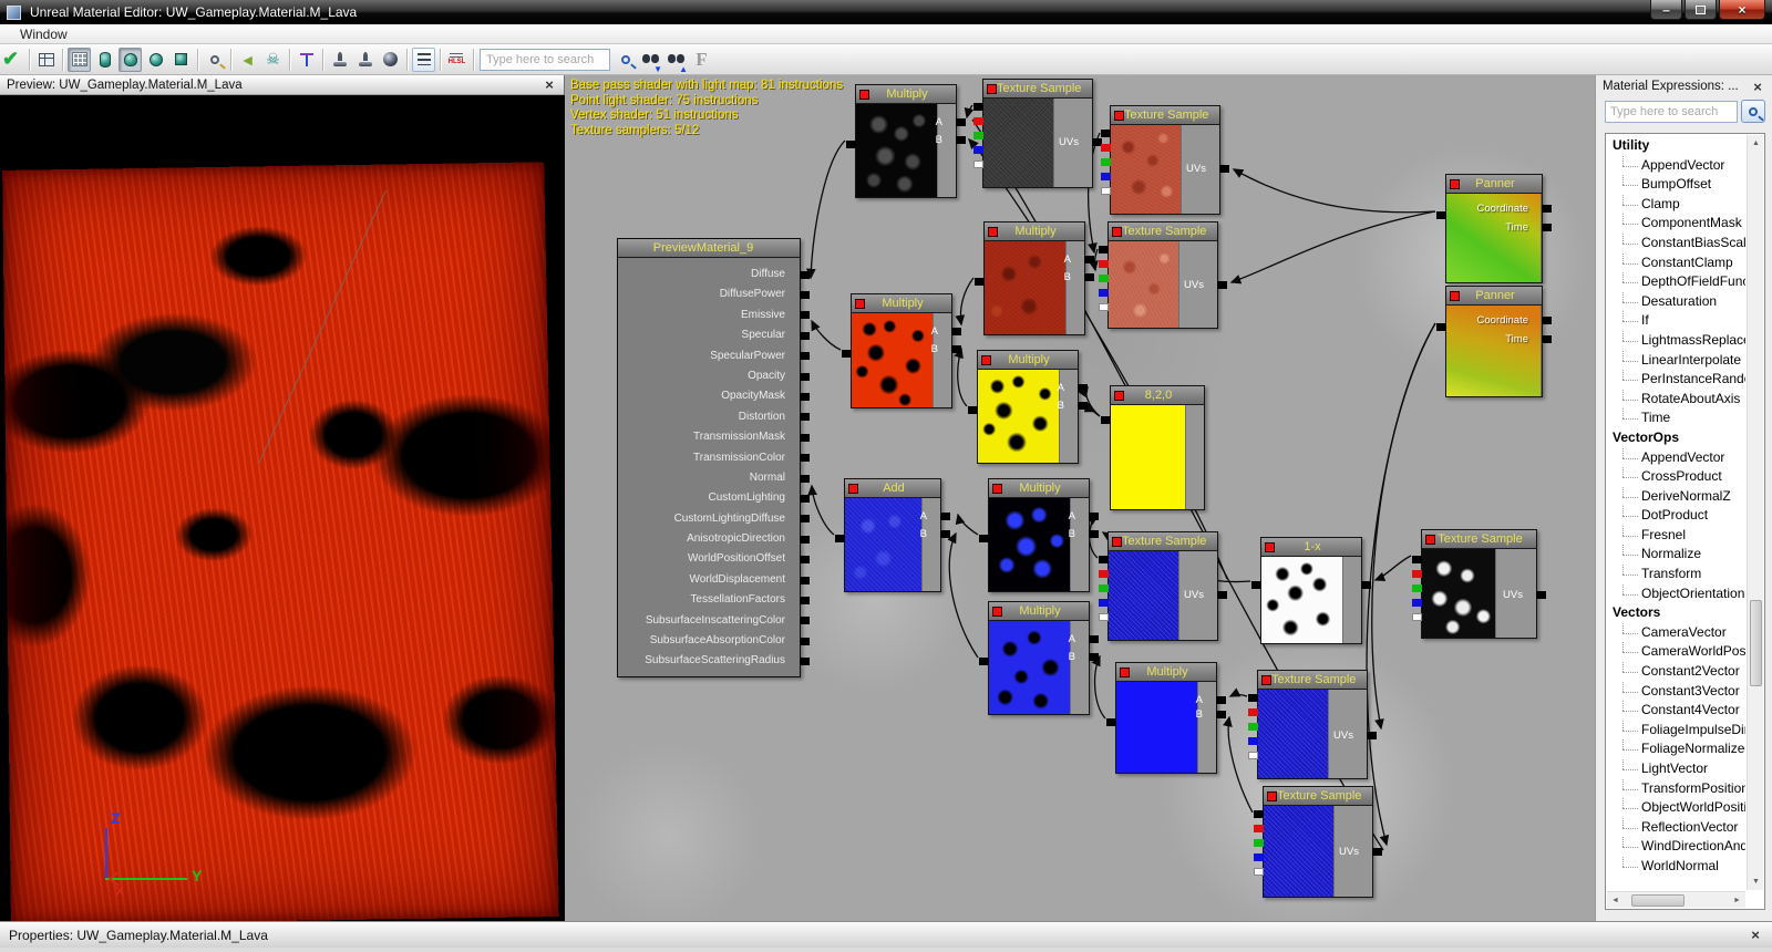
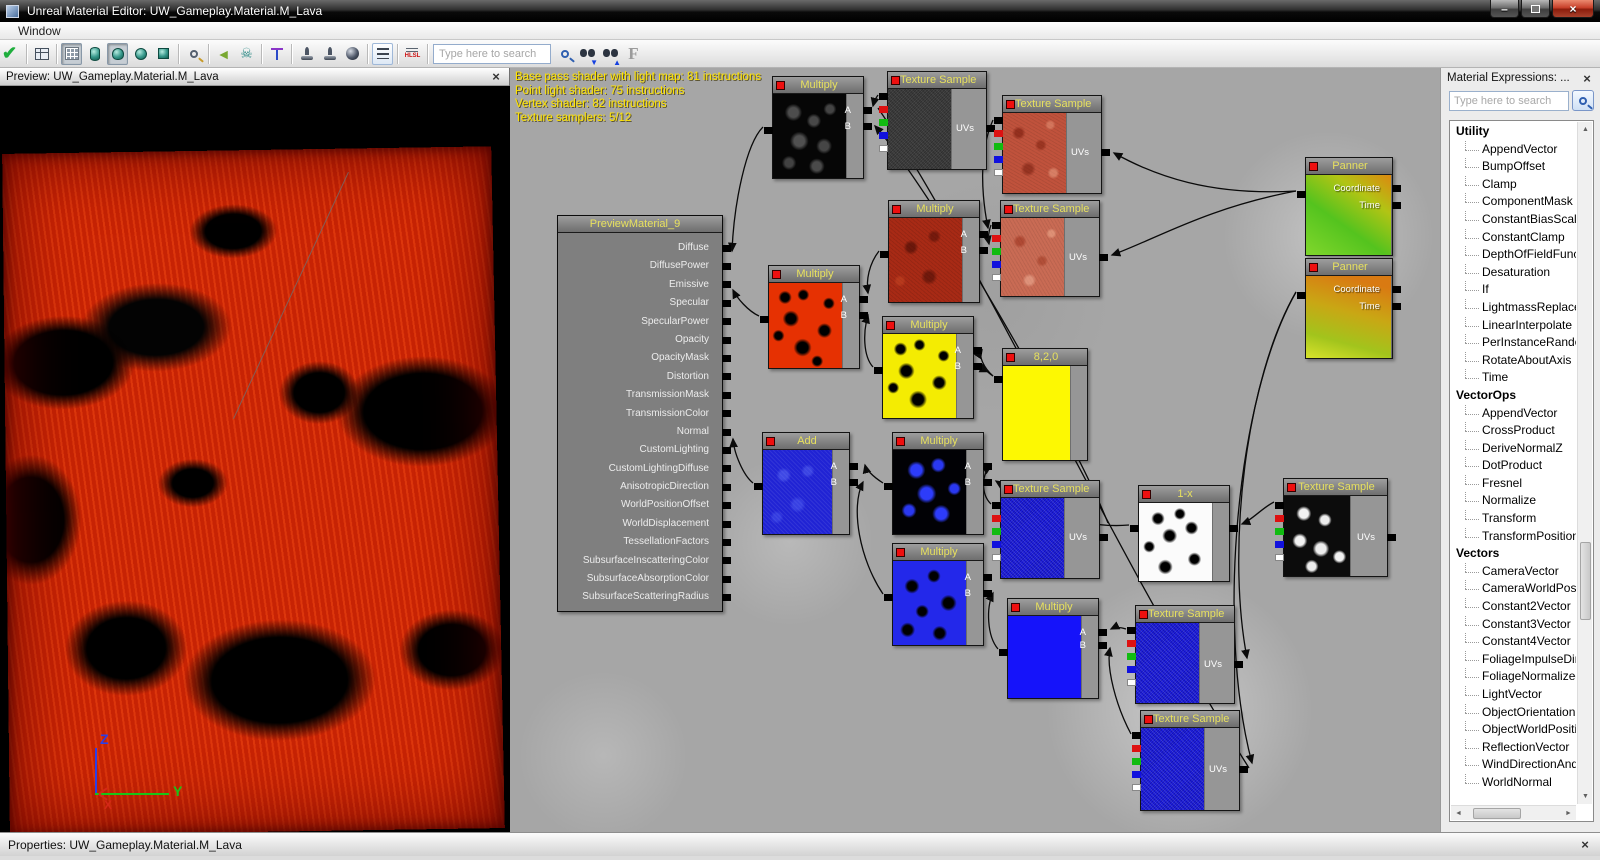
  Unreal Material Editor: UW_Gameplay.Material.M_Lava
  –
  ×
  Window
  ✔
  ◄
  ☠
  Type here to search
  ▼
  ▲
  F
  Preview: UW_Gameplay.Material.M_Lava
  ×
  Z
  Y
  X
  Base pass shader with light map: 81 instructions
  Point light shader: 75 instructions
- Vertex shader: 51 instructions
+ Vertex shader: 82 instructions
  Texture samplers: 5/12
  PreviewMaterial_9
  Diffuse
  DiffusePower
  Emissive
  Specular
  SpecularPower
  Opacity
  OpacityMask
  Distortion
  TransmissionMask
  TransmissionColor
  Normal
  CustomLighting
  CustomLightingDiffuse
  AnisotropicDirection
  WorldPositionOffset
  WorldDisplacement
  TessellationFactors
  SubsurfaceInscatteringColor
  SubsurfaceAbsorptionColor
  SubsurfaceScatteringRadius
  Multiply
  A
  B
  Texture Sample
  UVs
  Texture Sample
  UVs
  Multiply
  A
  B
  Texture Sample
  UVs
  Multiply
  A
  B
  Multiply
  A
  B
  8,2,0
  Add
  A
  B
  Multiply
  A
  B
  Texture Sample
  UVs
  Multiply
  A
  B
  Multiply
  A
  B
  Texture Sample
  UVs
  Texture Sample
  UVs
  1-x
  Texture Sample
  UVs
  Panner
  Coordinate
  Time
  Panner
  Coordinate
  Time
  Material Expressions: ...
  ×
  Type here to search
  Utility
  AppendVector
  BumpOffset
  Clamp
  ComponentMask
  ConstantBiasScal
  ConstantClamp
  DepthOfFieldFun
  Desaturation
  If
  LightmassReplac
  LinearInterpolate
  PerInstanceRand
  RotateAboutAxis
  Time
  VectorOps
  AppendVector
  CrossProduct
  DeriveNormalZ
  DotProduct
  Fresnel
  Normalize
  Transform
- ObjectOrientation
+ TransformPosition
  Vectors
  CameraVector
  CameraWorldPos
  Constant2Vector
  Constant3Vector
  Constant4Vector
  LightVector
- TransformPosition
+ ObjectOrientation
  ObjectWorldPositi
  ReflectionVector
  WindDirectionAnd
  WorldNormal
  Properties: UW_Gameplay.Material.M_Lava
  ×
